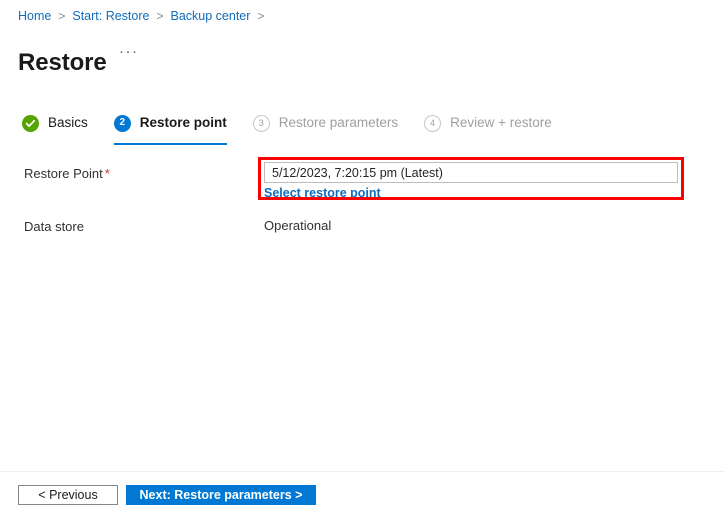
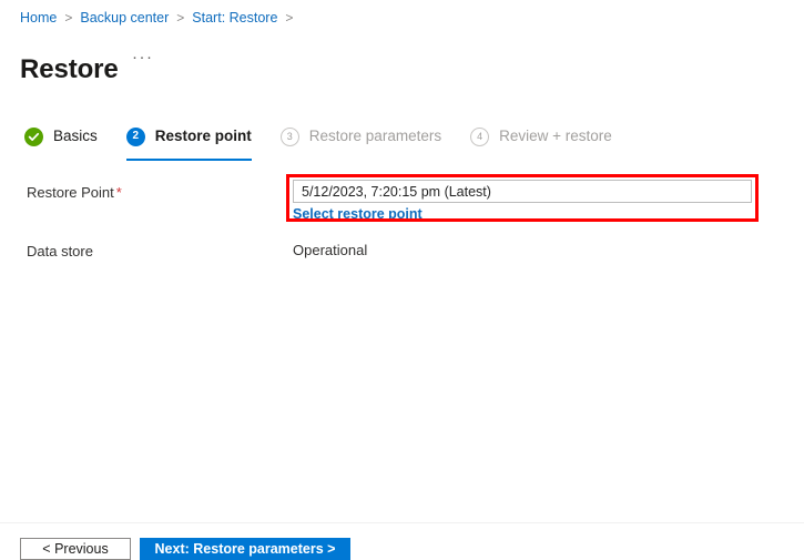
  Home
  >
- Start: Restore
+ Backup center
  >
- Backup center
+ Start: Restore
  >
  Restore
  ···
  Basics
  2
  Restore point
  3
  Restore parameters
  4
  Review + restore
  Restore Point *
  Data store
  Operational
  5/12/2023, 7:20:15 pm (Latest)
  Select restore point
  < Previous
  Next: Restore parameters >
